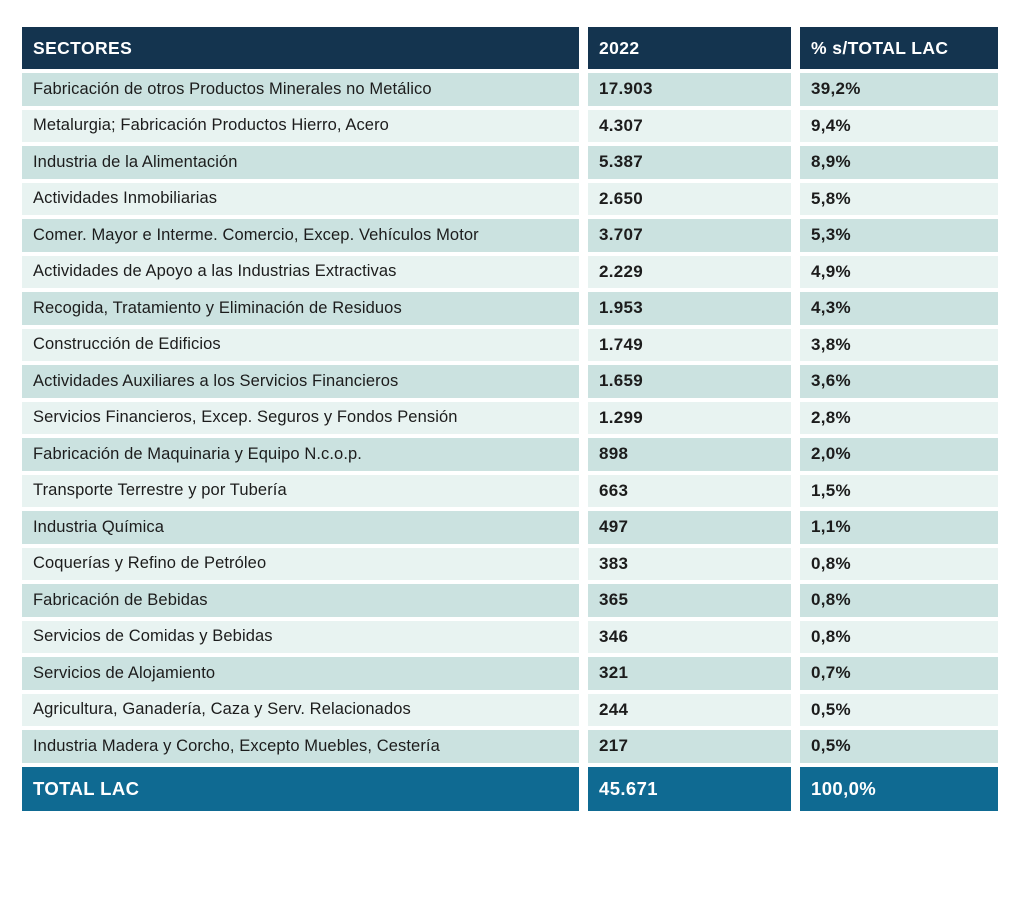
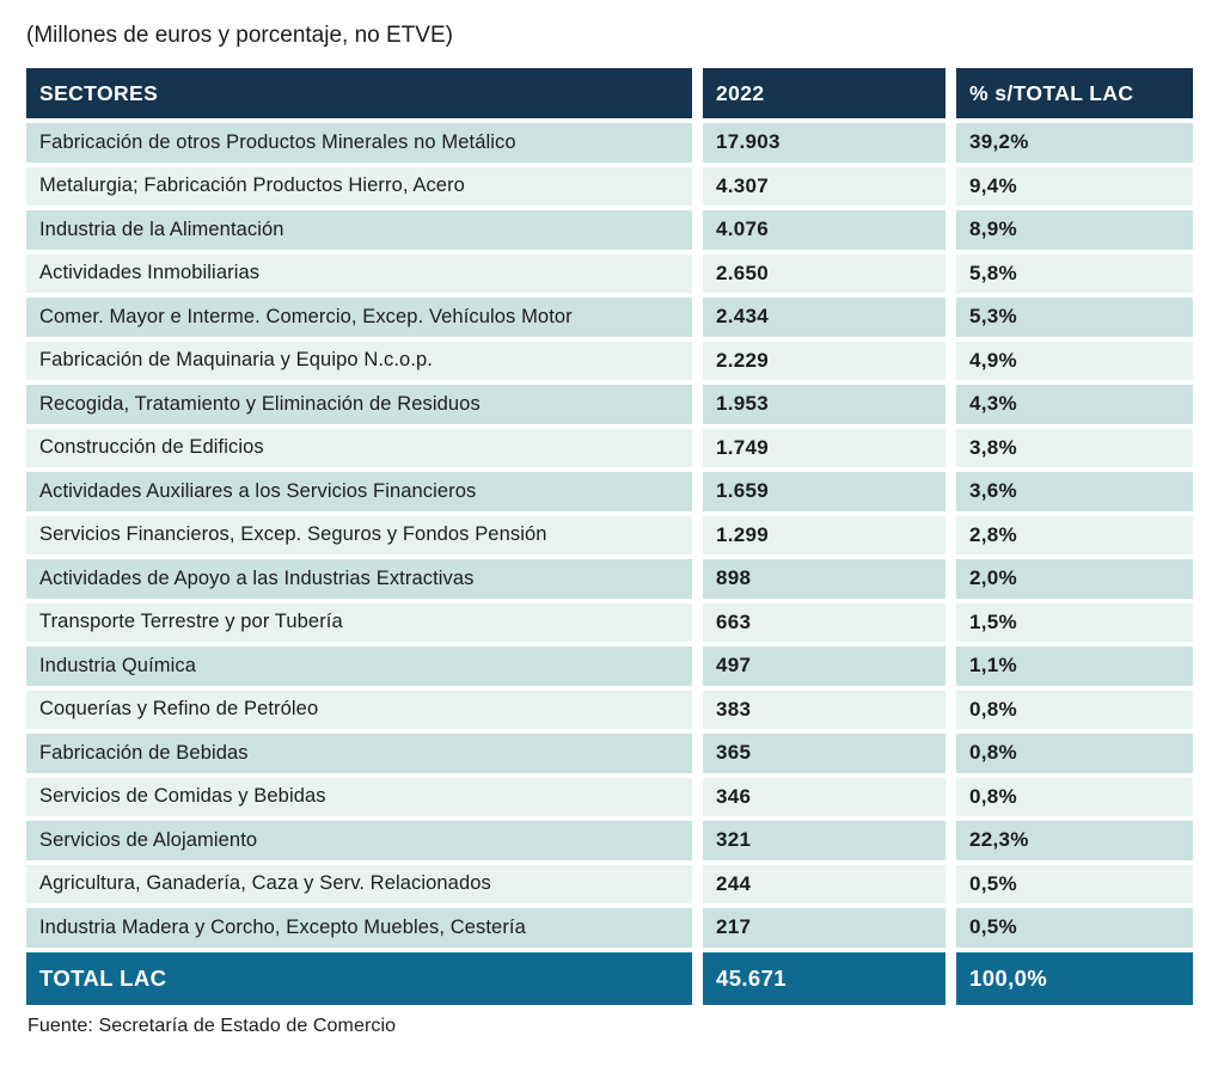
+ (Millones de euros y porcentaje, no ETVE)
  SECTORES
  2022
  % s/TOTAL LAC
  Fabricación de otros Productos Minerales no Metálico
  17.903
  39,2%
  Metalurgia; Fabricación Productos Hierro, Acero
  4.307
  9,4%
  Industria de la Alimentación
- 5.387
+ 4.076
  8,9%
  Actividades Inmobiliarias
  2.650
  5,8%
  Comer. Mayor e Interme. Comercio, Excep. Vehículos Motor
- 3.707
+ 2.434
  5,3%
- Actividades de Apoyo a las Industrias Extractivas
+ Fabricación de Maquinaria y Equipo N.c.o.p.
  2.229
  4,9%
  Recogida, Tratamiento y Eliminación de Residuos
  1.953
  4,3%
  Construcción de Edificios
  1.749
  3,8%
  Actividades Auxiliares a los Servicios Financieros
  1.659
  3,6%
  Servicios Financieros, Excep. Seguros y Fondos Pensión
  1.299
  2,8%
- Fabricación de Maquinaria y Equipo N.c.o.p.
+ Actividades de Apoyo a las Industrias Extractivas
  898
  2,0%
  Transporte Terrestre y por Tubería
  663
  1,5%
  Industria Química
  497
  1,1%
  Coquerías y Refino de Petróleo
  383
  0,8%
  Fabricación de Bebidas
  365
  0,8%
  Servicios de Comidas y Bebidas
  346
  0,8%
  Servicios de Alojamiento
  321
- 0,7%
+ 22,3%
  Agricultura, Ganadería, Caza y Serv. Relacionados
  244
  0,5%
  Industria Madera y Corcho, Excepto Muebles, Cestería
  217
  0,5%
  TOTAL LAC
  45.671
  100,0%
+ Fuente: Secretaría de Estado de Comercio
